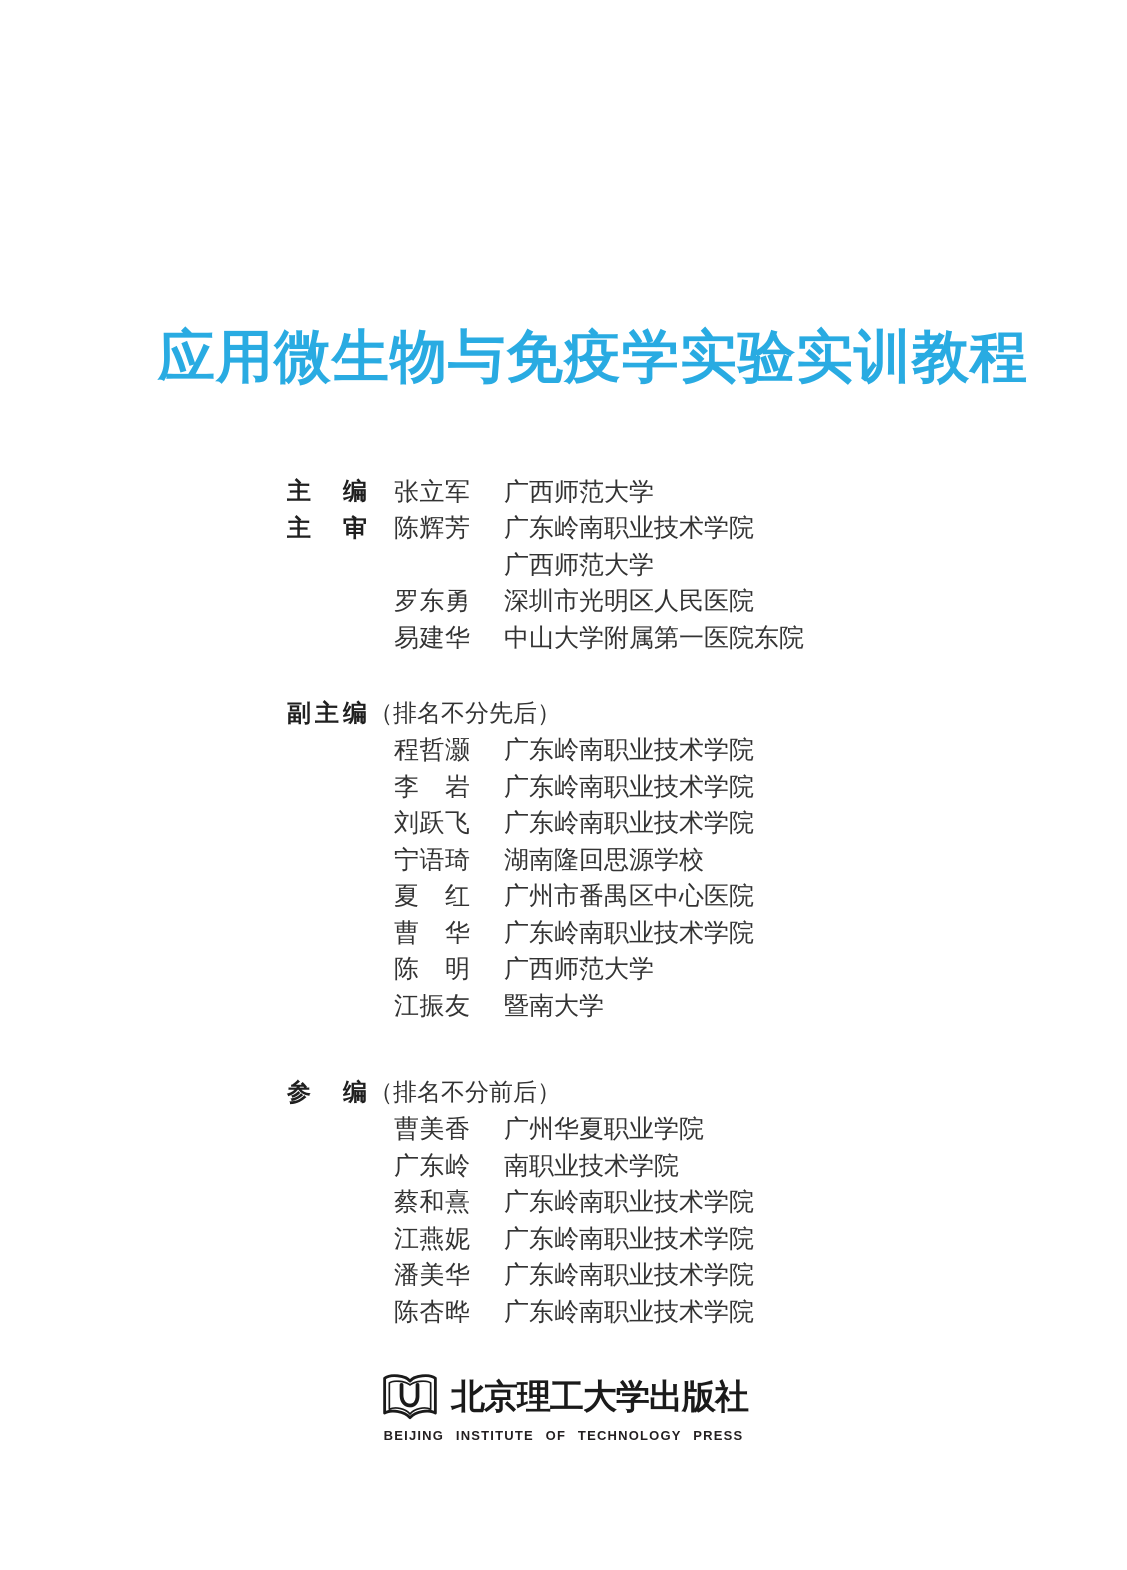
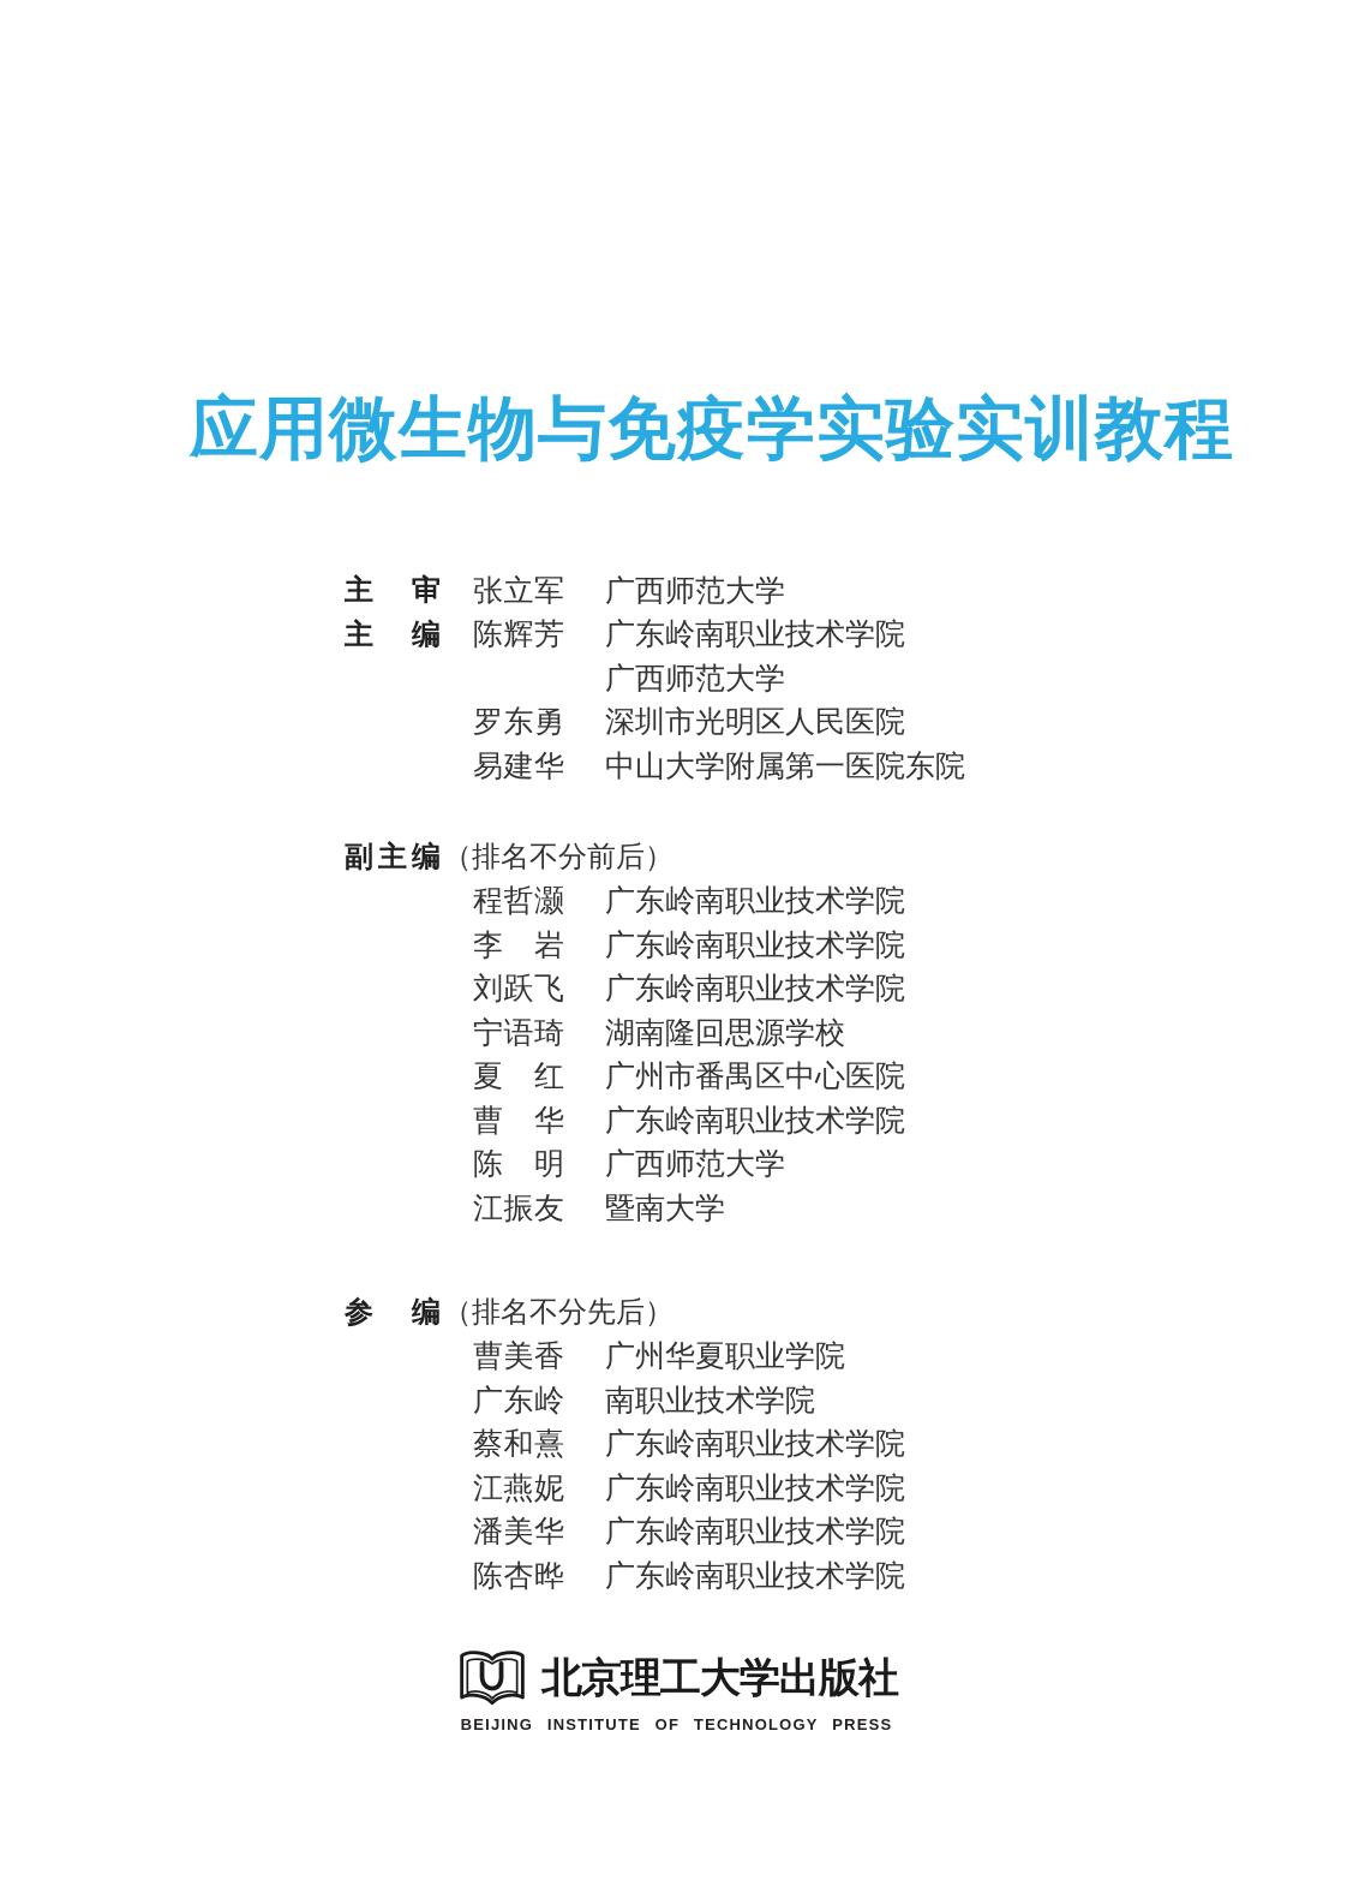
  应用微生物与免疫学实验实训教程
- 主编
+ 主审
  张立军
  广西师范大学
- 主审
+ 主编
  陈辉芳
  广东岭南职业技术学院
  广西师范大学
  罗东勇
  深圳市光明区人民医院
  易建华
  中山大学附属第一医院东院
  副主编
- （排名不分先后）
+ （排名不分前后）
  程哲灏
  广东岭南职业技术学院
  李岩
  广东岭南职业技术学院
  刘跃飞
  广东岭南职业技术学院
  宁语琦
  湖南隆回思源学校
  夏红
  广州市番禺区中心医院
  曹华
  广东岭南职业技术学院
  陈明
  广西师范大学
  江振友
  暨南大学
  参编
- （排名不分前后）
+ （排名不分先后）
  曹美香
  广州华夏职业学院
  广东岭
  南职业技术学院
  蔡和熹
  广东岭南职业技术学院
  江燕妮
  广东岭南职业技术学院
  潘美华
  广东岭南职业技术学院
  陈杏晔
  广东岭南职业技术学院
  北京理工大学出版社
  BEIJING INSTITUTE OF TECHNOLOGY PRESS
